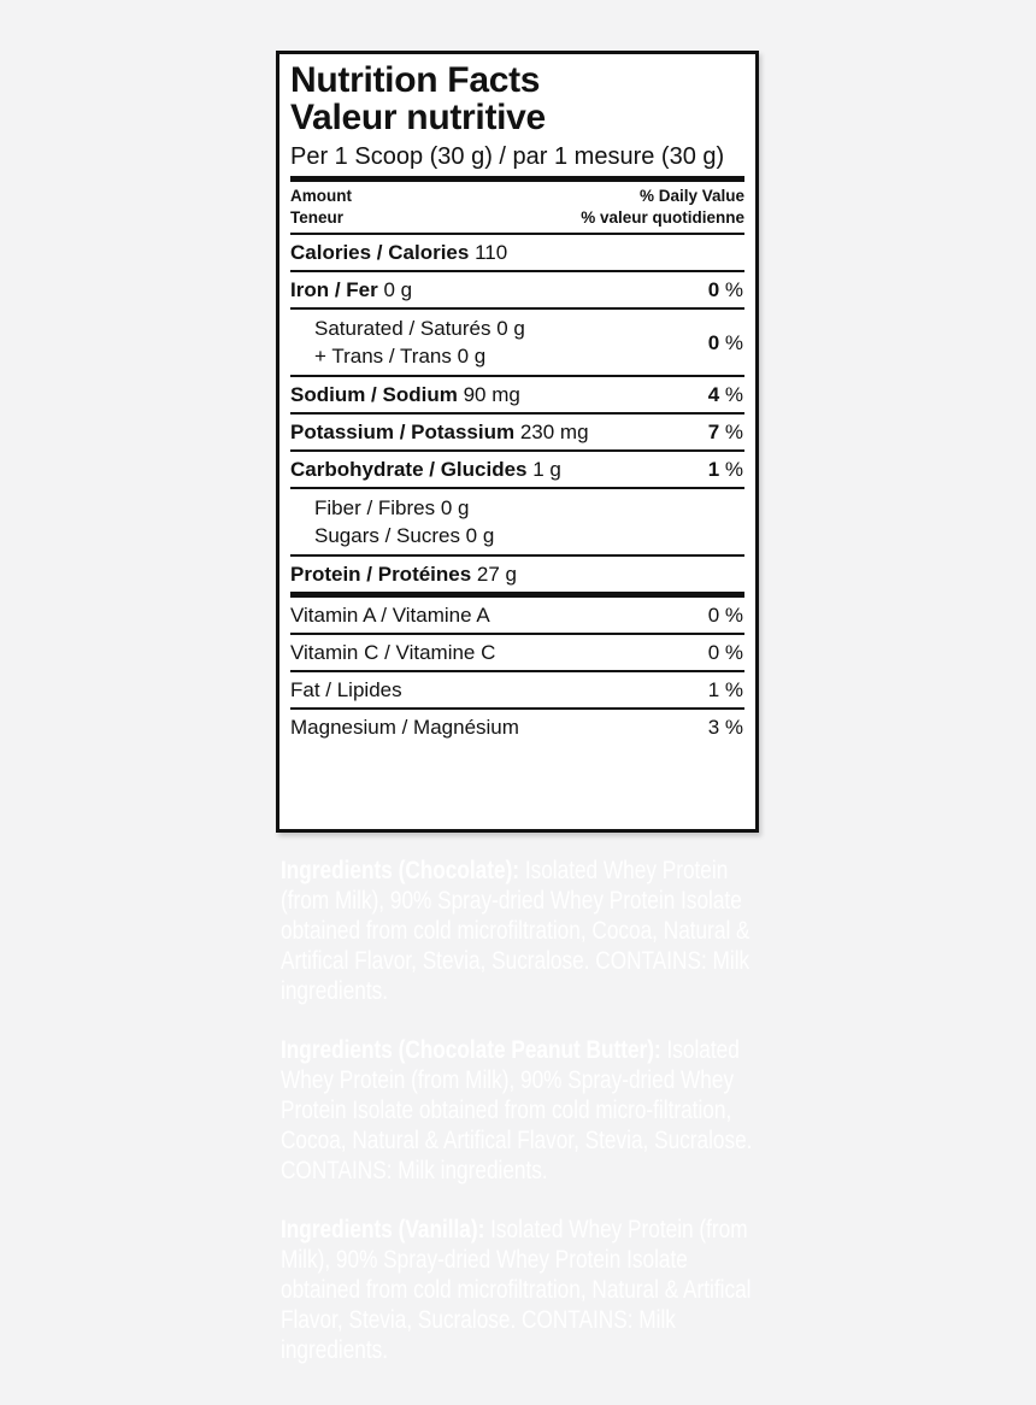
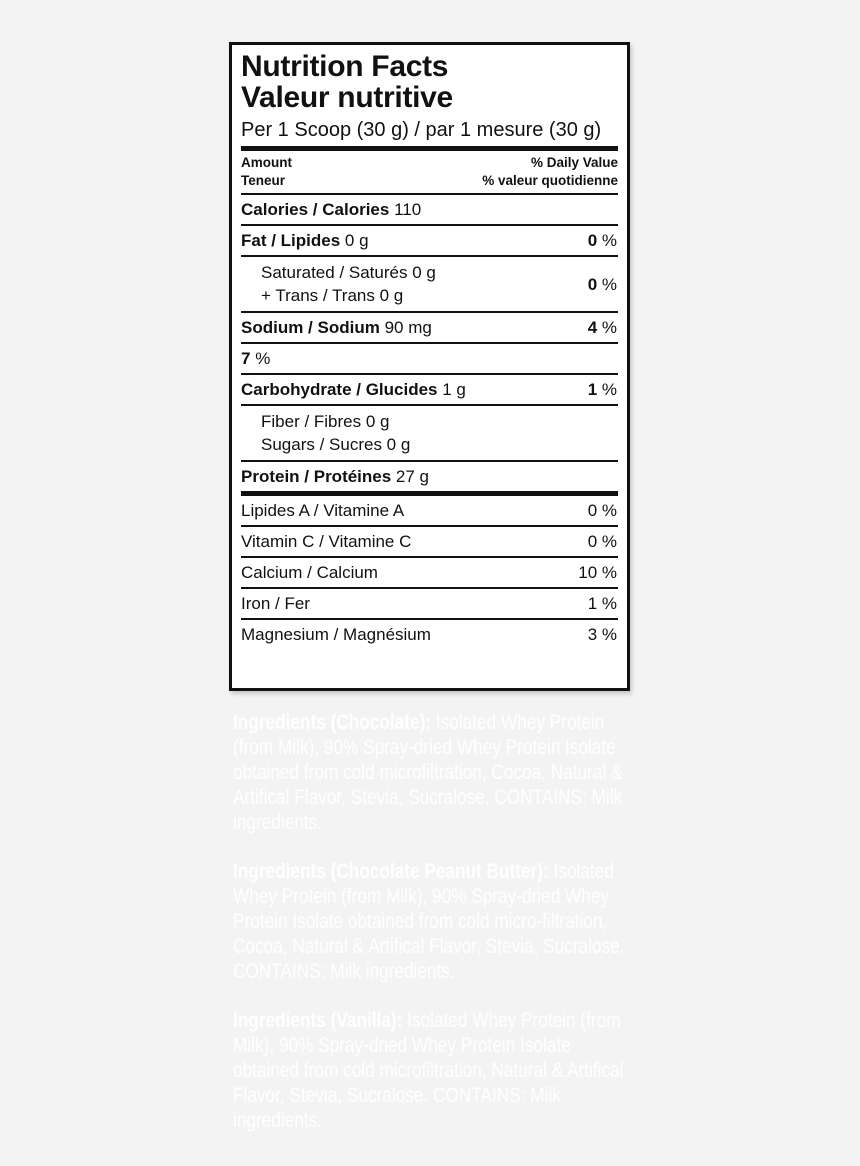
  Nutrition Facts
  Valeur nutritive
  Per 1 Scoop (30 g) / par 1 mesure (30 g)
  Amount
  % Daily Value
  Teneur
  % valeur quotidienne
  Calories / Calories 110
- Iron / Fer 0 g
+ Fat / Lipides 0 g
  0 %
  Saturated / Saturés 0 g
  + Trans / Trans 0 g
  0 %
  Sodium / Sodium 90 mg
  4 %
- Potassium / Potassium 230 mg
  7 %
  Carbohydrate / Glucides 1 g
  1 %
  Fiber / Fibres 0 g
  Sugars / Sucres 0 g
  Protein / Protéines 27 g
- Vitamin A / Vitamine A
+ Lipides A / Vitamine A
  0 %
  Vitamin C / Vitamine C
  0 %
+ Calcium / Calcium
+ 10 %
- Fat / Lipides
+ Iron / Fer
  1 %
  Magnesium / Magnésium
  3 %
